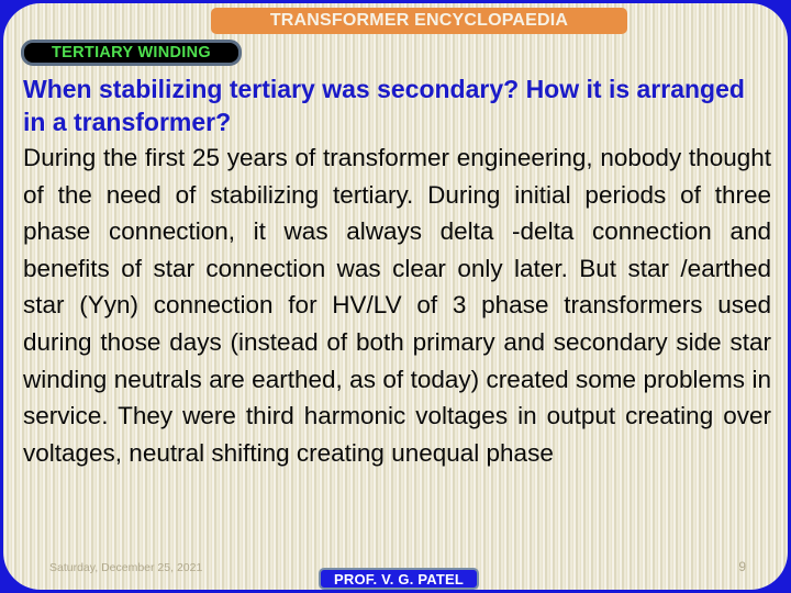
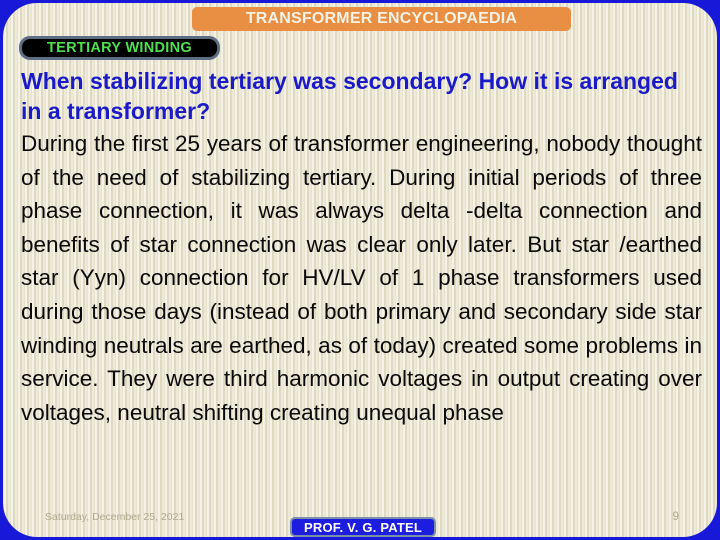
  TRANSFORMER ENCYCLOPAEDIA
  TERTIARY WINDING
  When stabilizing tertiary was secondary? How it is arranged in a transformer?
- During the first 25 years of transformer engineering, nobody thought of the need of stabilizing tertiary. During initial periods of three phase connection, it was always delta -delta connection and benefits of star connection was clear only later. But star /earthed star (Yyn) connection for HV/LV of 3 phase transformers used during those days (instead of both primary and secondary side star winding neutrals are earthed, as of today) created some problems in service. They were third harmonic voltages in output creating over voltages, neutral shifting creating unequal phase
+ During the first 25 years of transformer engineering, nobody thought of the need of stabilizing tertiary. During initial periods of three phase connection, it was always delta -delta connection and benefits of star connection was clear only later. But star /earthed star (Yyn) connection for HV/LV of 1 phase transformers used during those days (instead of both primary and secondary side star winding neutrals are earthed, as of today) created some problems in service. They were third harmonic voltages in output creating over voltages, neutral shifting creating unequal phase
  Saturday, December 25, 2021
  PROF. V. G. PATEL
  9
